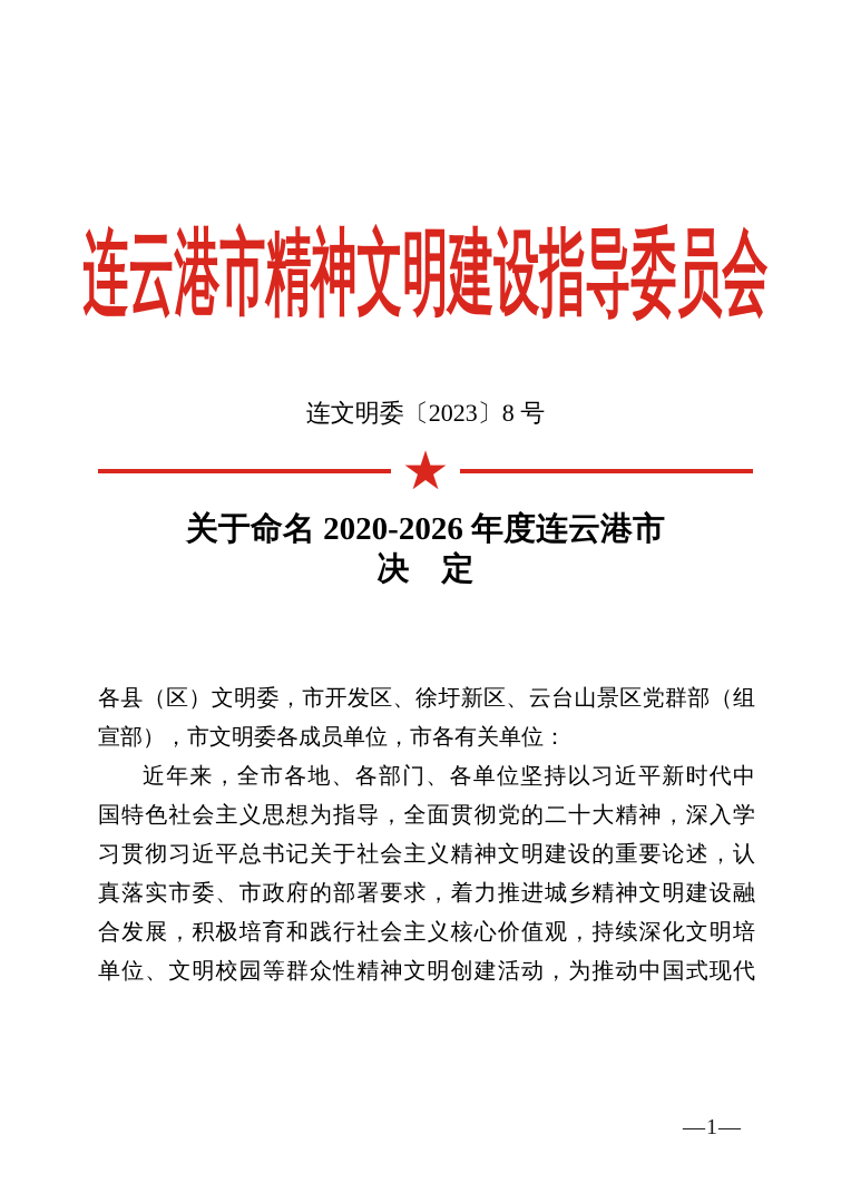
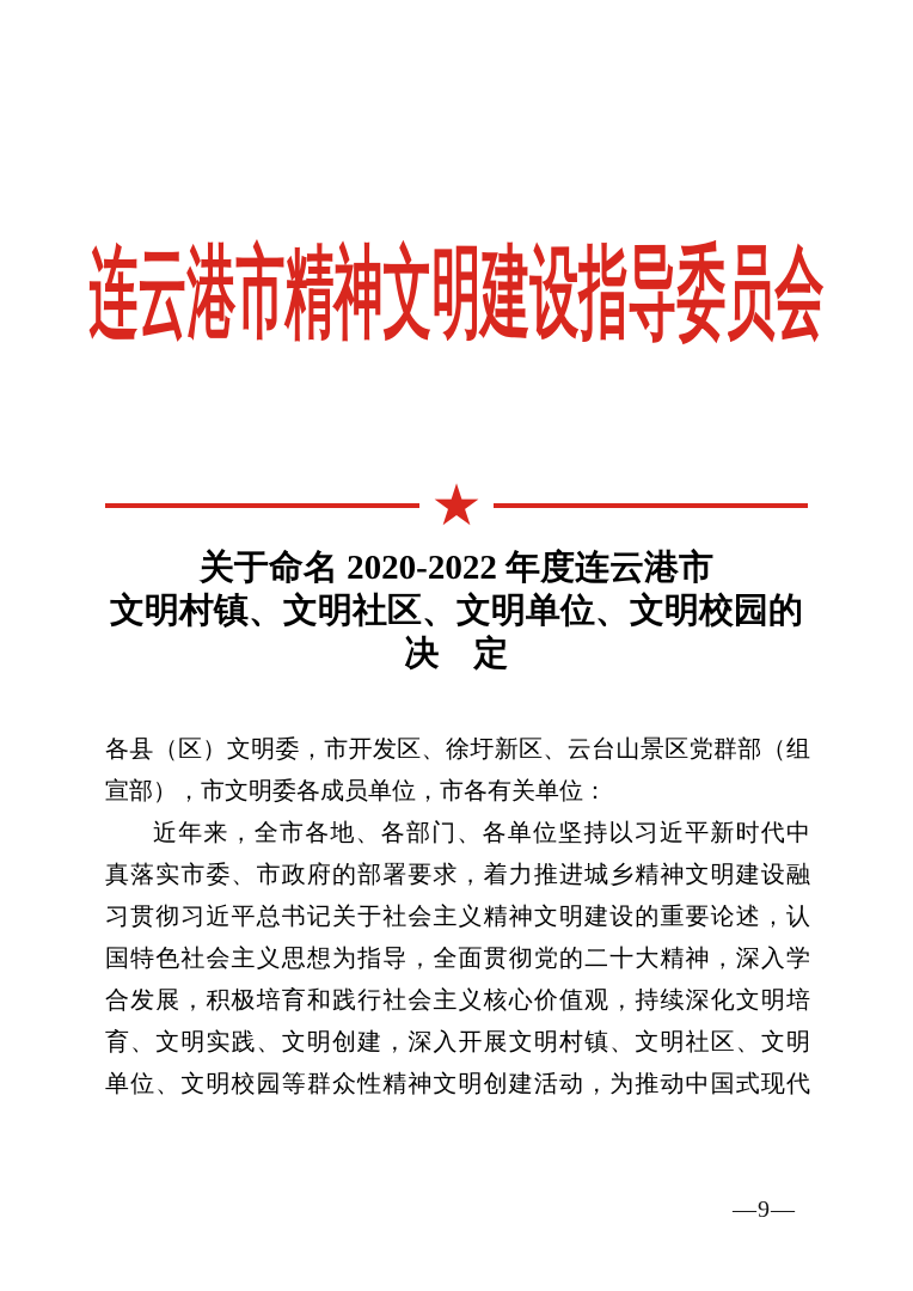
  连云港市精神文明建设指导委员会
- 连文明委〔2023〕8 号
  ★
- 关于命名 2020-2026 年度连云港市
+ 关于命名 2020-2022 年度连云港市
+ 文明村镇、文明社区、文明单位、文明校园的
  决 定
  各县（区）文明委，市开发区、徐圩新区、云台山景区党群部（组
  宣部），市文明委各成员单位，市各有关单位：
  近年来，全市各地、各部门、各单位坚持以习近平新时代中
- 国特色社会主义思想为指导，全面贯彻党的二十大精神，深入学
+ 真落实市委、市政府的部署要求，着力推进城乡精神文明建设融
  习贯彻习近平总书记关于社会主义精神文明建设的重要论述，认
- 真落实市委、市政府的部署要求，着力推进城乡精神文明建设融
+ 国特色社会主义思想为指导，全面贯彻党的二十大精神，深入学
  合发展，积极培育和践行社会主义核心价值观，持续深化文明培
+ 育、文明实践、文明创建，深入开展文明村镇、文明社区、文明
  单位、文明校园等群众性精神文明创建活动，为推动中国式现代
- —1—
+ —9—
